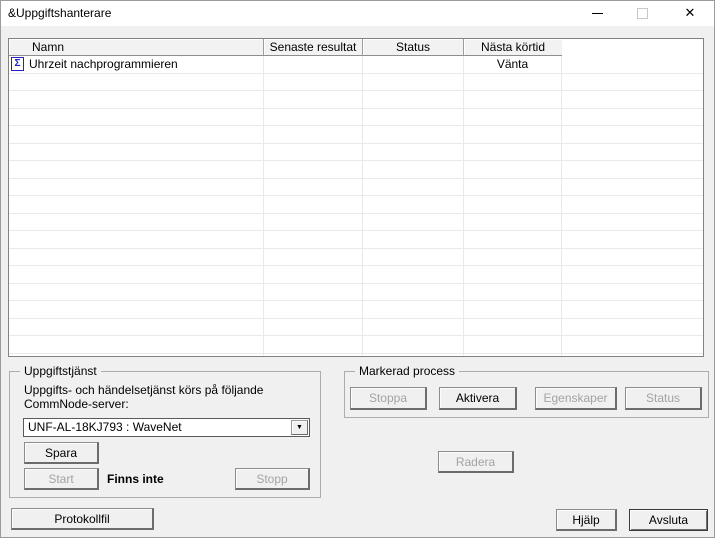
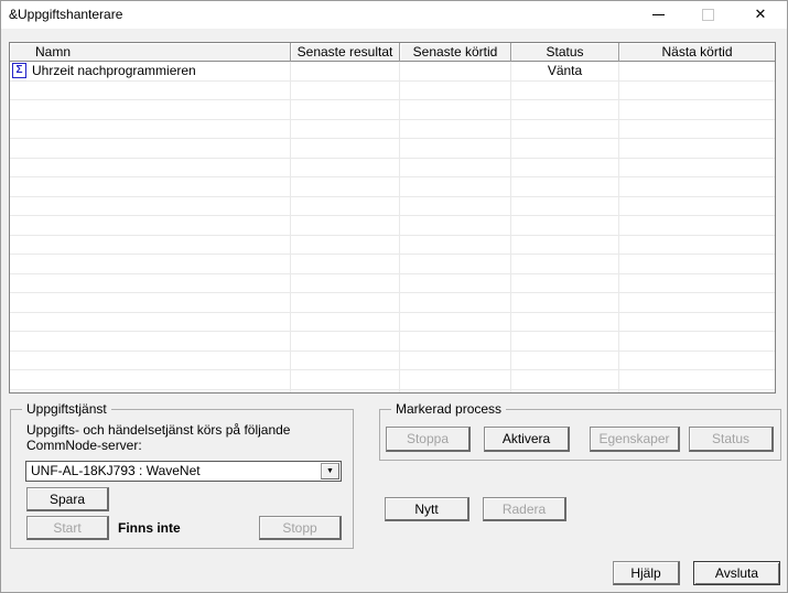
  &Uppgiftshanterare
  ✕
  Namn
  Senaste resultat
+ Senaste körtid
  Status
  Nästa körtid
  Σ
  Uhrzeit nachprogrammieren
  Vänta
  Uppgiftstjänst
  Uppgifts- och händelsetjänst körs på följande
  CommNode-server:
  UNF-AL-18KJ793 : WaveNet
  Spara
  Start
  Finns inte
  Stopp
  Markerad process
  Stoppa
  Aktivera
  Egenskaper
  Status
+ Nytt
  Radera
- Protokollfil
  Hjälp
  Avsluta
